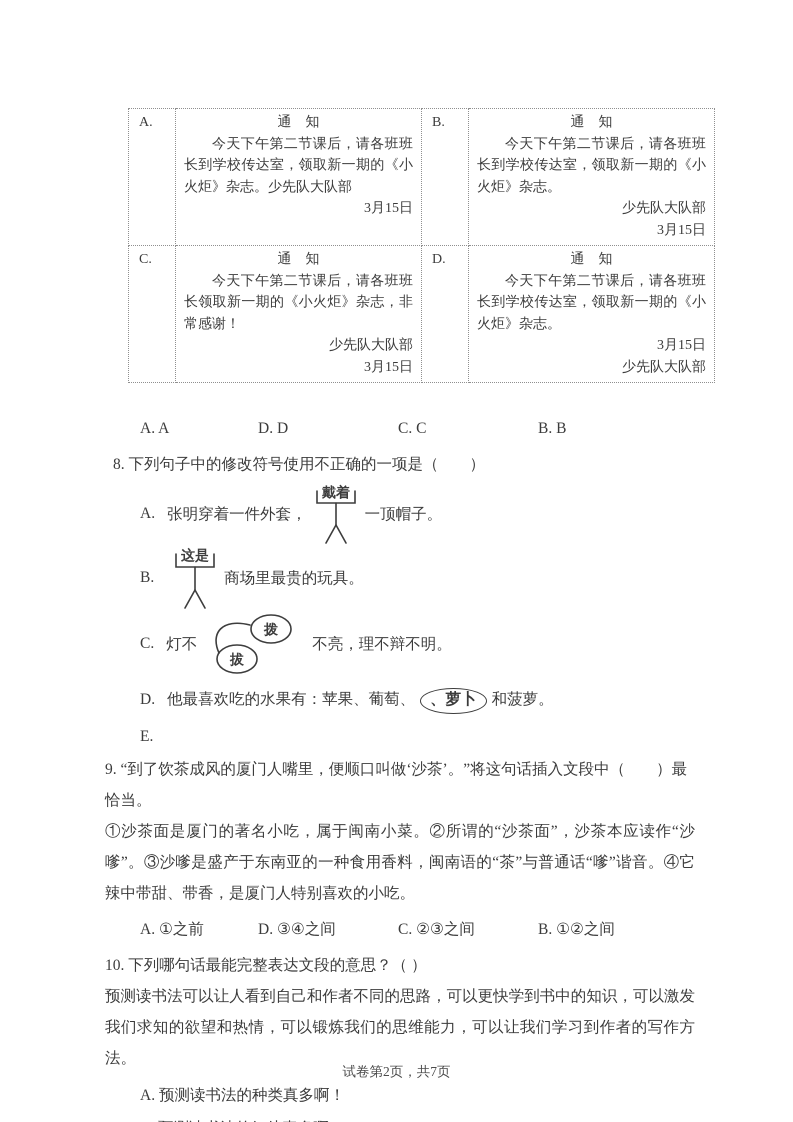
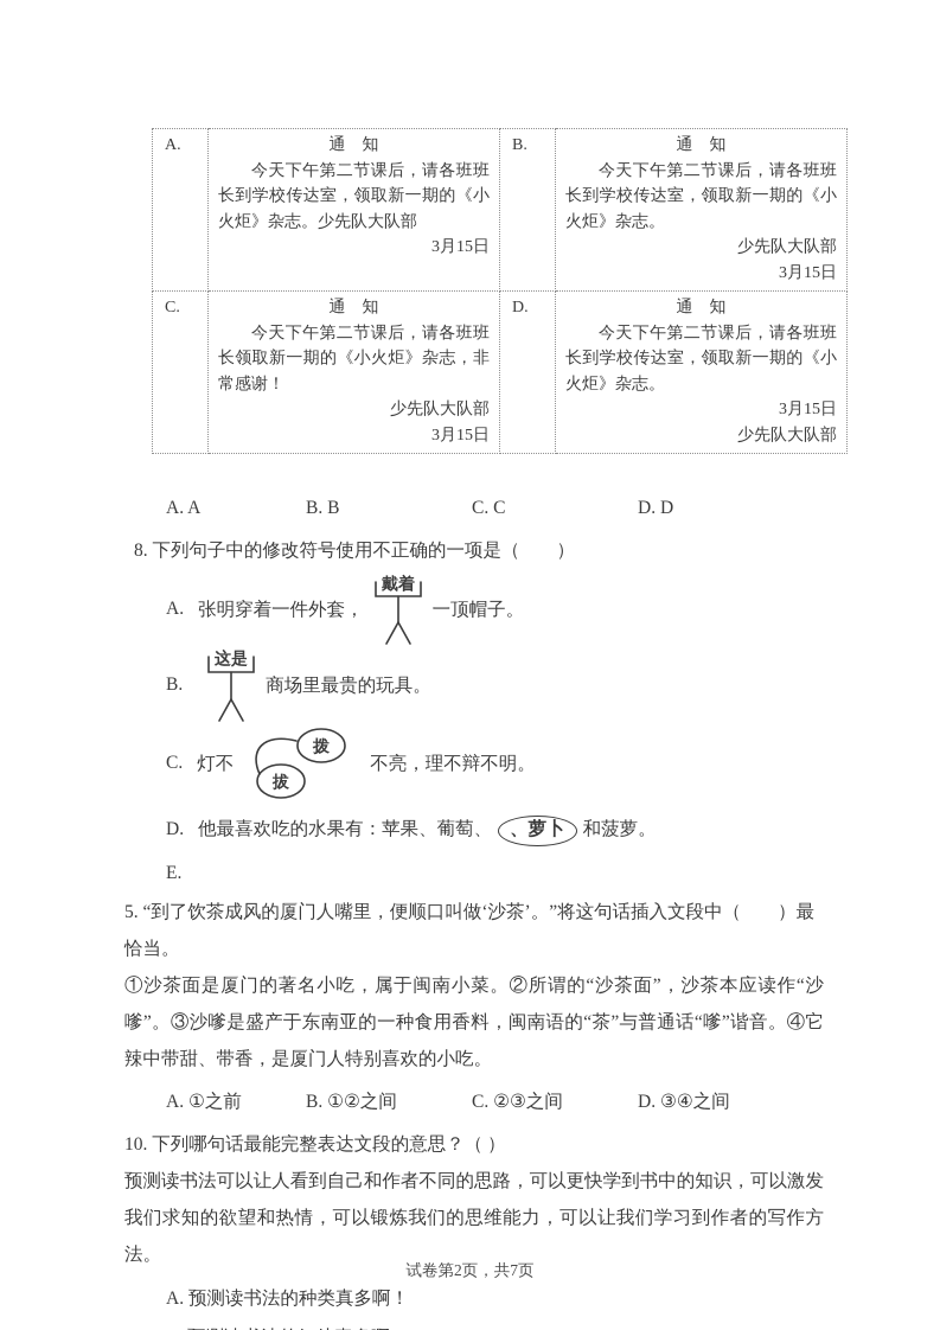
  A.	通 知 今天下午第二节课后，请各班班长到学校传达室，领取新一期的《小火炬》杂志。少先队大队部 3月15日	B.	通 知 今天下午第二节课后，请各班班长到学校传达室，领取新一期的《小火炬》杂志。 少先队大队部 3月15日
  C.	通 知 今天下午第二节课后，请各班班长领取新一期的《小火炬》杂志，非常感谢！ 少先队大队部 3月15日	D.	通 知 今天下午第二节课后，请各班班长到学校传达室，领取新一期的《小火炬》杂志。 3月15日 少先队大队部
  A. A
- D. D
+ B. B
  C. C
- B. B
+ D. D
  8. 下列句子中的修改符号使用不正确的一项是（ ）
  A.
  张明穿着一件外套，
  戴着
  一顶帽子。
  B.
  这是
  商场里最贵的玩具。
  C.
  灯不
  拔
  拨
  不亮，理不辩不明。
  D. 他最喜欢吃的水果有：苹果、葡萄、 、萝卜 和菠萝。
  E.
- 9. “到了饮茶成风的厦门人嘴里，便顺口叫做‘沙茶’。”将这句话插入文段中（ ）最恰当。
+ 5. “到了饮茶成风的厦门人嘴里，便顺口叫做‘沙茶’。”将这句话插入文段中（ ）最恰当。
  ①沙茶面是厦门的著名小吃，属于闽南小菜。②所谓的“沙茶面”，沙茶本应读作“沙嗲”。③沙嗲是盛产于东南亚的一种食用香料，闽南语的“茶”与普通话“嗲”谐音。④它辣中带甜、带香，是厦门人特别喜欢的小吃。
  A. ①之前
- D. ③④之间
+ B. ①②之间
  C. ②③之间
- B. ①②之间
+ D. ③④之间
  10. 下列哪句话最能完整表达文段的意思？（ ）
  预测读书法可以让人看到自己和作者不同的思路，可以更快学到书中的知识，可以激发我们求知的欲望和热情，可以锻炼我们的思维能力，可以让我们学习到作者的写作方法。
  A. 预测读书法的种类真多啊！
  试卷第2页，共7页
